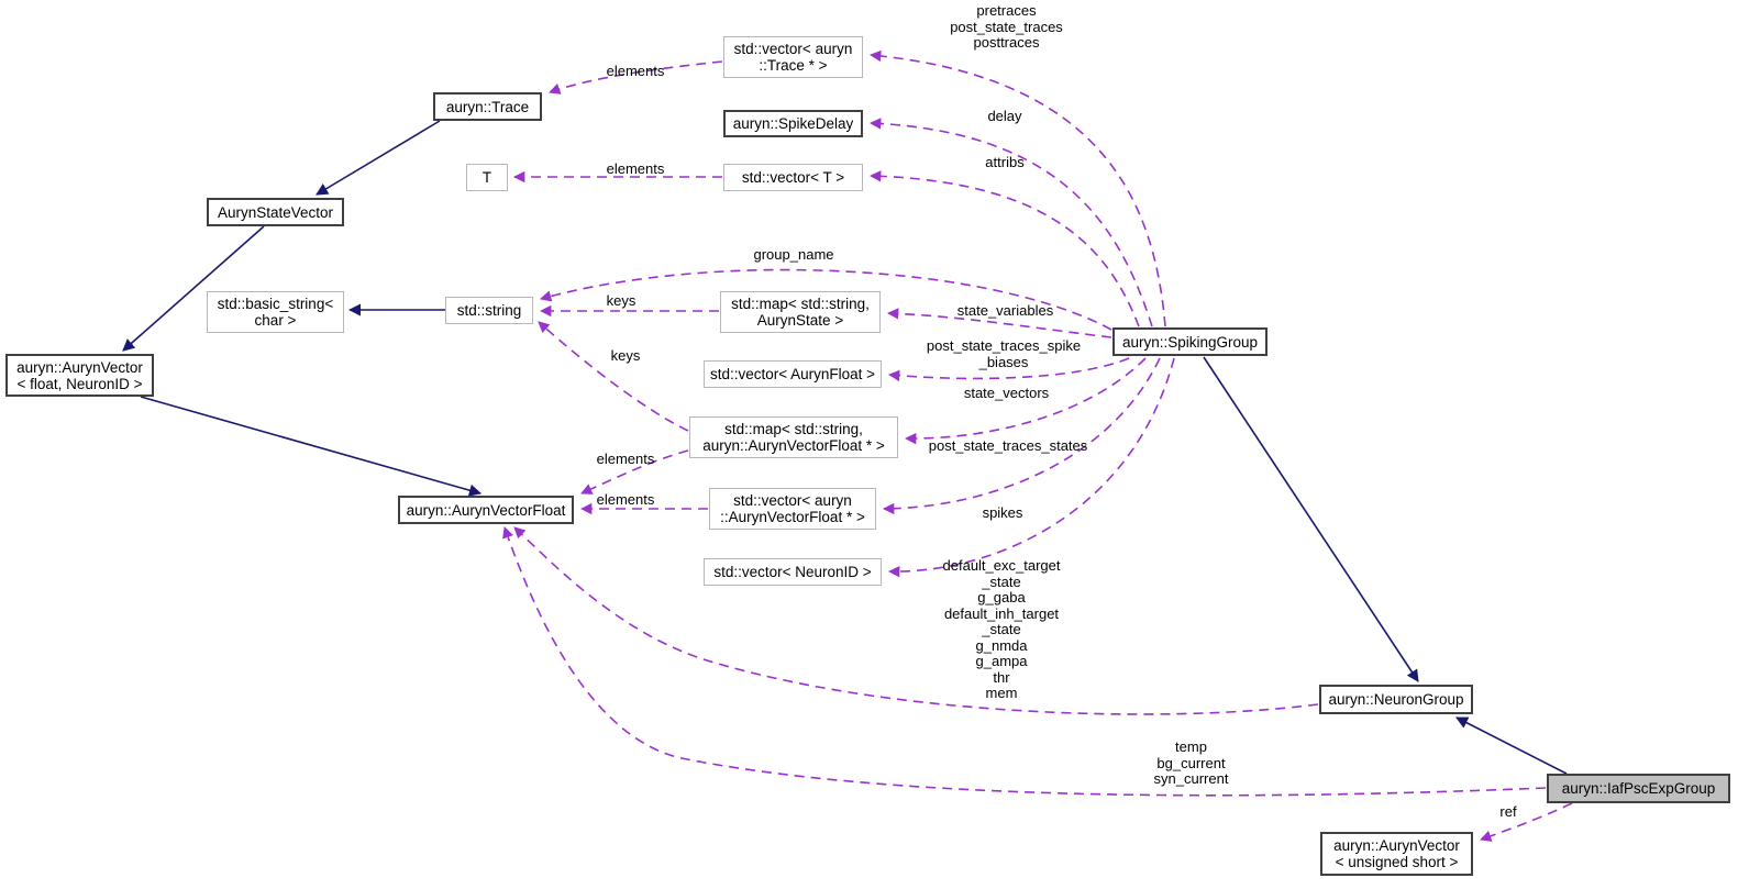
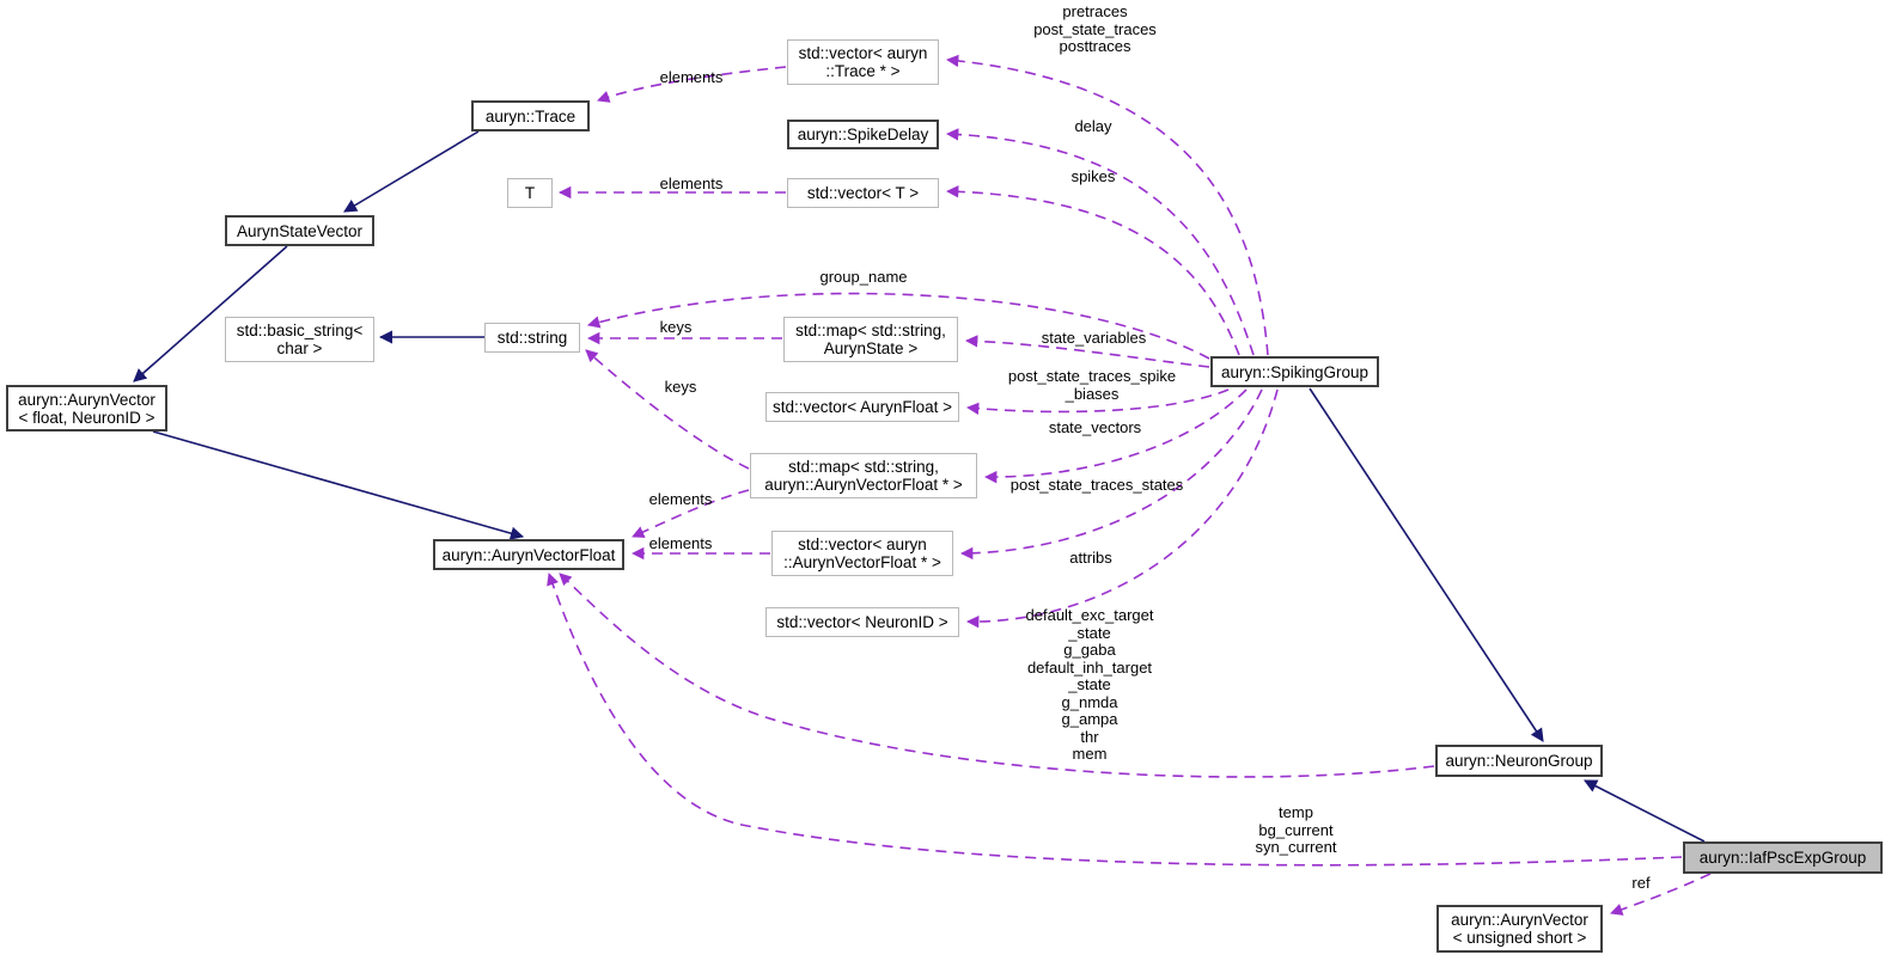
  std::vector< auryn
  ::Trace * >
  auryn::Trace
  auryn::SpikeDelay
  T
  std::vector< T >
  AurynStateVector
  std::basic_string<
  char >
  std::string
  std::map< std::string,
  AurynState >
  std::vector< AurynFloat >
  auryn::AurynVector
  < float, NeuronID >
  std::map< std::string,
  auryn::AurynVectorFloat * >
  auryn::AurynVectorFloat
  std::vector< auryn
  ::AurynVectorFloat * >
  std::vector< NeuronID >
  auryn::SpikingGroup
  auryn::NeuronGroup
  auryn::IafPscExpGroup
  auryn::AurynVector
  < unsigned short >
  pretraces
  post_state_traces
  posttraces
  elements
  delay
  elements
- attribs
+ spikes
  group_name
  keys
  state_variables
  post_state_traces_spike
  _biases
  keys
  state_vectors
  post_state_traces_states
  elements
  elements
- spikes
+ attribs
  default_exc_target
  _state
  g_gaba
  default_inh_target
  _state
  g_nmda
  g_ampa
  thr
  mem
  temp
  bg_current
  syn_current
  ref
